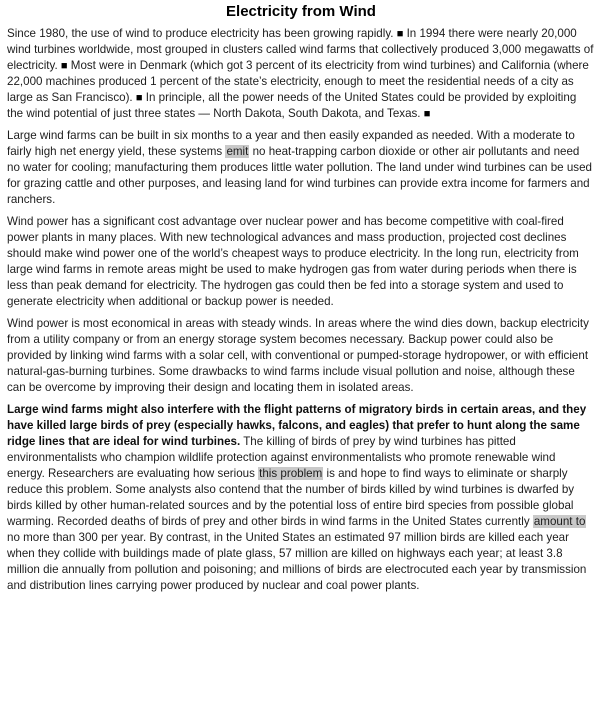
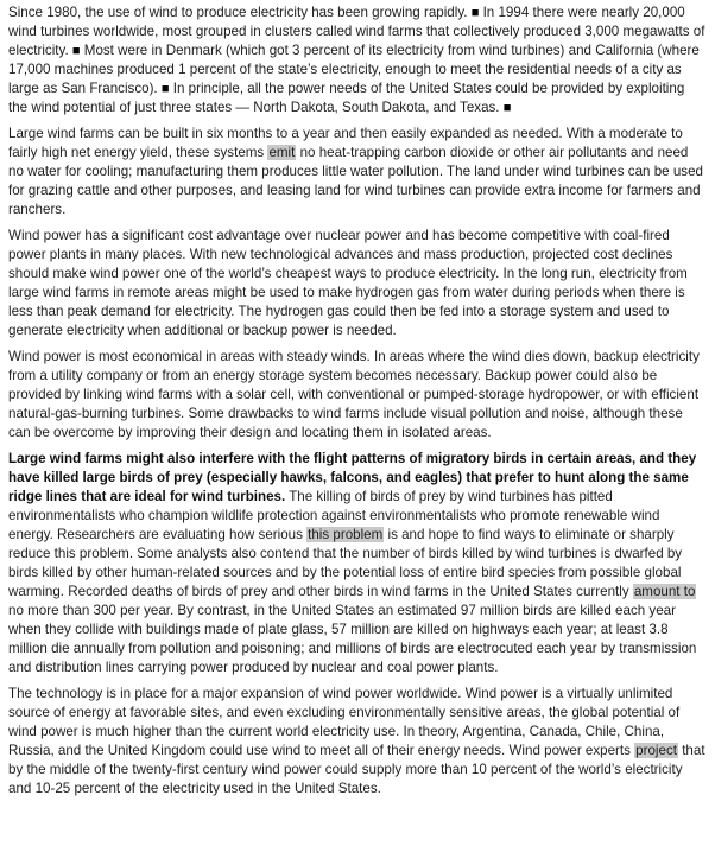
- Electricity from Wind
- Since 1980, the use of wind to produce electricity has been growing rapidly. ■ In 1994 there were nearly 20,000 wind turbines worldwide, most grouped in clusters called wind farms that collectively produced 3,000 megawatts of electricity. ■ Most were in Denmark (which got 3 percent of its electricity from wind turbines) and California (where 22,000 machines produced 1 percent of the state’s electricity, enough to meet the residential needs of a city as large as San Francisco). ■ In principle, all the power needs of the United States could be provided by exploiting the wind potential of just three states — North Dakota, South Dakota, and Texas. ■
+ Since 1980, the use of wind to produce electricity has been growing rapidly. ■ In 1994 there were nearly 20,000 wind turbines worldwide, most grouped in clusters called wind farms that collectively produced 3,000 megawatts of electricity. ■ Most were in Denmark (which got 3 percent of its electricity from wind turbines) and California (where 17,000 machines produced 1 percent of the state’s electricity, enough to meet the residential needs of a city as large as San Francisco). ■ In principle, all the power needs of the United States could be provided by exploiting the wind potential of just three states — North Dakota, South Dakota, and Texas. ■
  Large wind farms can be built in six months to a year and then easily expanded as needed. With a moderate to fairly high net energy yield, these systems emit no heat-trapping carbon dioxide or other air pollutants and need no water for cooling; manufacturing them produces little water pollution. The land under wind turbines can be used for grazing cattle and other purposes, and leasing land for wind turbines can provide extra income for farmers and ranchers.
  Wind power has a significant cost advantage over nuclear power and has become competitive with coal-fired power plants in many places. With new technological advances and mass production, projected cost declines should make wind power one of the world’s cheapest ways to produce electricity. In the long run, electricity from large wind farms in remote areas might be used to make hydrogen gas from water during periods when there is less than peak demand for electricity. The hydrogen gas could then be fed into a storage system and used to generate electricity when additional or backup power is needed.
  Wind power is most economical in areas with steady winds. In areas where the wind dies down, backup electricity from a utility company or from an energy storage system becomes necessary. Backup power could also be provided by linking wind farms with a solar cell, with conventional or pumped-storage hydropower, or with efficient natural-gas-burning turbines. Some drawbacks to wind farms include visual pollution and noise, although these can be overcome by improving their design and locating them in isolated areas.
  Large wind farms might also interfere with the flight patterns of migratory birds in certain areas, and they have killed large birds of prey (especially hawks, falcons, and eagles) that prefer to hunt along the same ridge lines that are ideal for wind turbines. The killing of birds of prey by wind turbines has pitted environmentalists who champion wildlife protection against environmentalists who promote renewable wind energy. Researchers are evaluating how serious this problem is and hope to find ways to eliminate or sharply reduce this problem. Some analysts also contend that the number of birds killed by wind turbines is dwarfed by birds killed by other human-related sources and by the potential loss of entire bird species from possible global warming. Recorded deaths of birds of prey and other birds in wind farms in the United States currently amount to no more than 300 per year. By contrast, in the United States an estimated 97 million birds are killed each year when they collide with buildings made of plate glass, 57 million are killed on highways each year; at least 3.8 million die annually from pollution and poisoning; and millions of birds are electrocuted each year by transmission and distribution lines carrying power produced by nuclear and coal power plants.
+ The technology is in place for a major expansion of wind power worldwide. Wind power is a virtually unlimited source of energy at favorable sites, and even excluding environmentally sensitive areas, the global potential of wind power is much higher than the current world electricity use. In theory, Argentina, Canada, Chile, China, Russia, and the United Kingdom could use wind to meet all of their energy needs. Wind power experts project that by the middle of the twenty-first century wind power could supply more than 10 percent of the world’s electricity and 10-25 percent of the electricity used in the United States.
